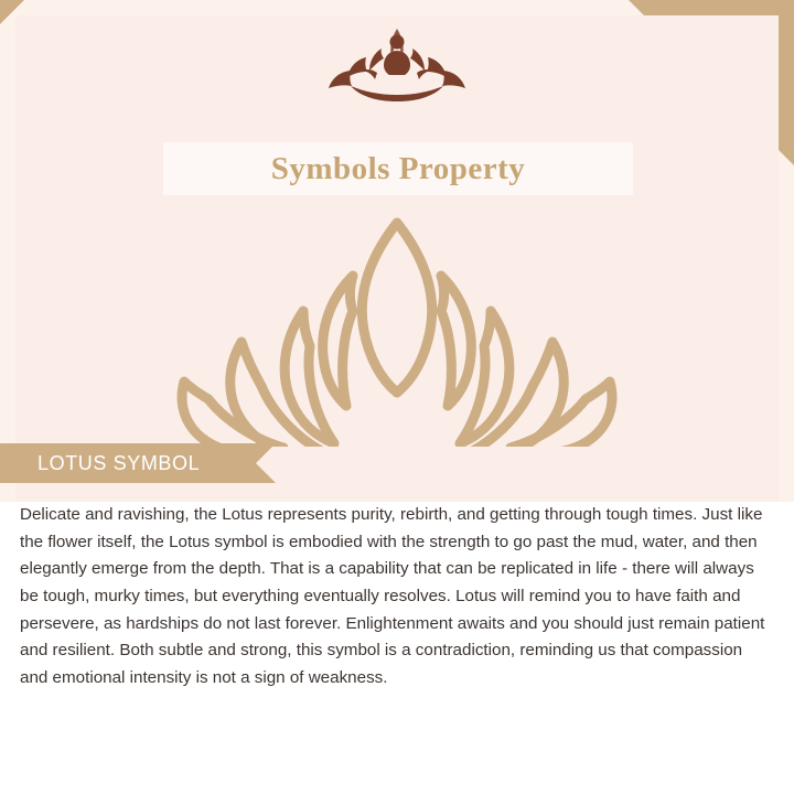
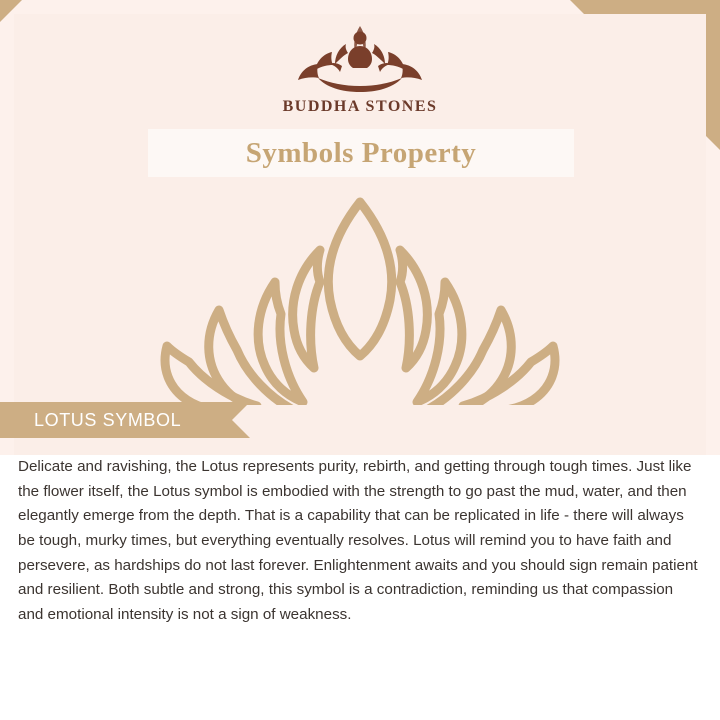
+ BUDDHA STONES
  Symbols Property
  LOTUS SYMBOL
- Delicate and ravishing, the Lotus represents purity, rebirth, and getting through tough times. Just like the flower itself, the Lotus symbol is embodied with the strength to go past the mud, water, and then elegantly emerge from the depth. That is a capability that can be replicated in life - there will always be tough, murky times, but everything eventually resolves. Lotus will remind you to have faith and persevere, as hardships do not last forever. Enlightenment awaits and you should just remain patient and resilient. Both subtle and strong, this symbol is a contradiction, reminding us that compassion and emotional intensity is not a sign of weakness.
+ Delicate and ravishing, the Lotus represents purity, rebirth, and getting through tough times. Just like the flower itself, the Lotus symbol is embodied with the strength to go past the mud, water, and then elegantly emerge from the depth. That is a capability that can be replicated in life - there will always be tough, murky times, but everything eventually resolves. Lotus will remind you to have faith and persevere, as hardships do not last forever. Enlightenment awaits and you should sign remain patient and resilient. Both subtle and strong, this symbol is a contradiction, reminding us that compassion and emotional intensity is not a sign of weakness.
